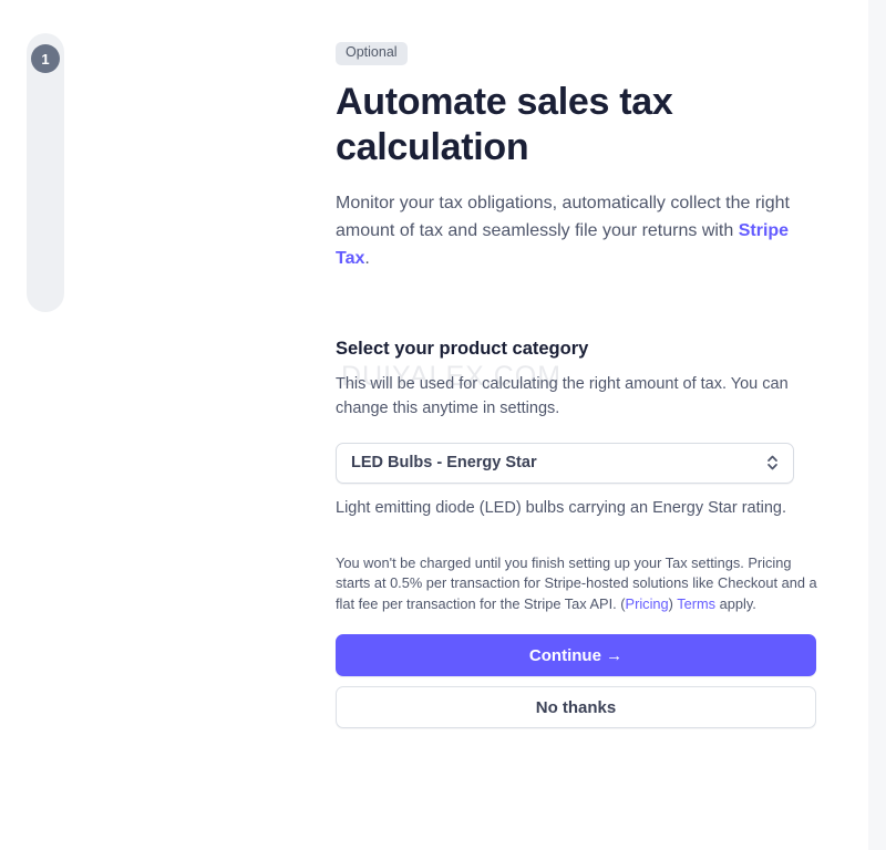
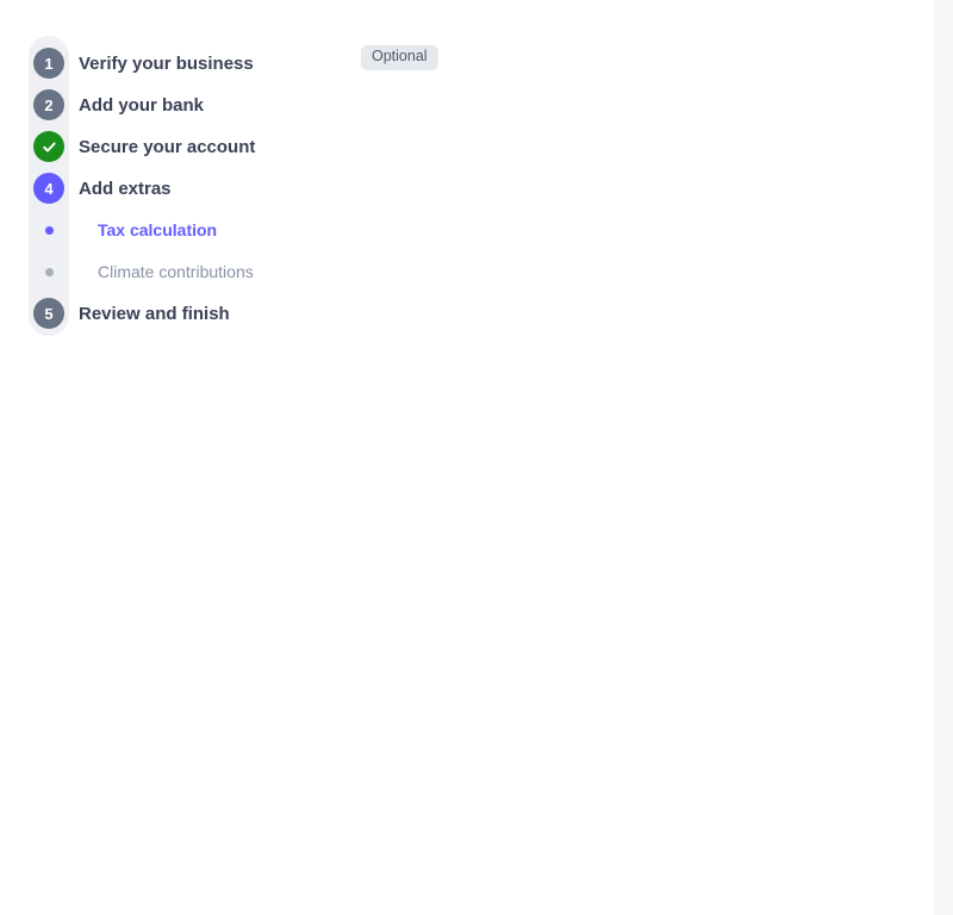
  1
+ Verify your business
+ 2
+ Add your bank
+ Secure your account
+ 4
+ Add extras
+ Tax calculation
+ Climate contributions
+ 5
+ Review and finish
  Optional
- Automate sales tax calculation
- Monitor your tax obligations, automatically collect the right amount of tax and seamlessly file your returns with Stripe Tax.
- Select your product category
- This will be used for calculating the right amount of tax. You can change this anytime in settings.
- LED Bulbs - Energy Star
- Light emitting diode (LED) bulbs carrying an Energy Star rating.
- You won't be charged until you finish setting up your Tax settings. Pricing starts at 0.5% per transaction for Stripe-hosted solutions like Checkout and a flat fee per transaction for the Stripe Tax API. (Pricing) Terms apply.
- Continue →
- No thanks
- DUIYALEX.COM
